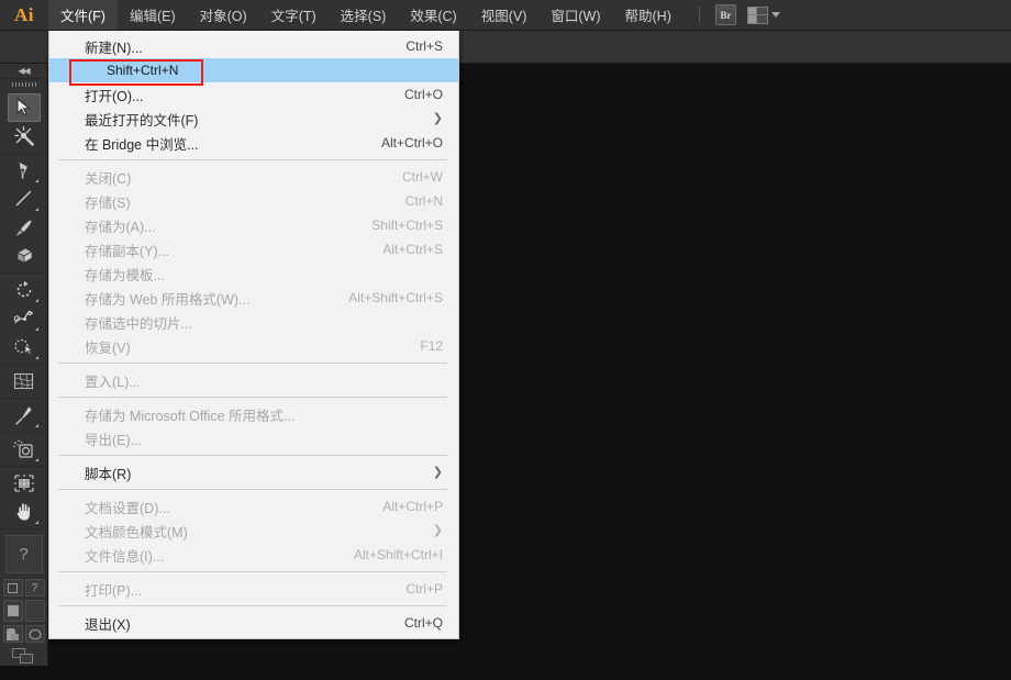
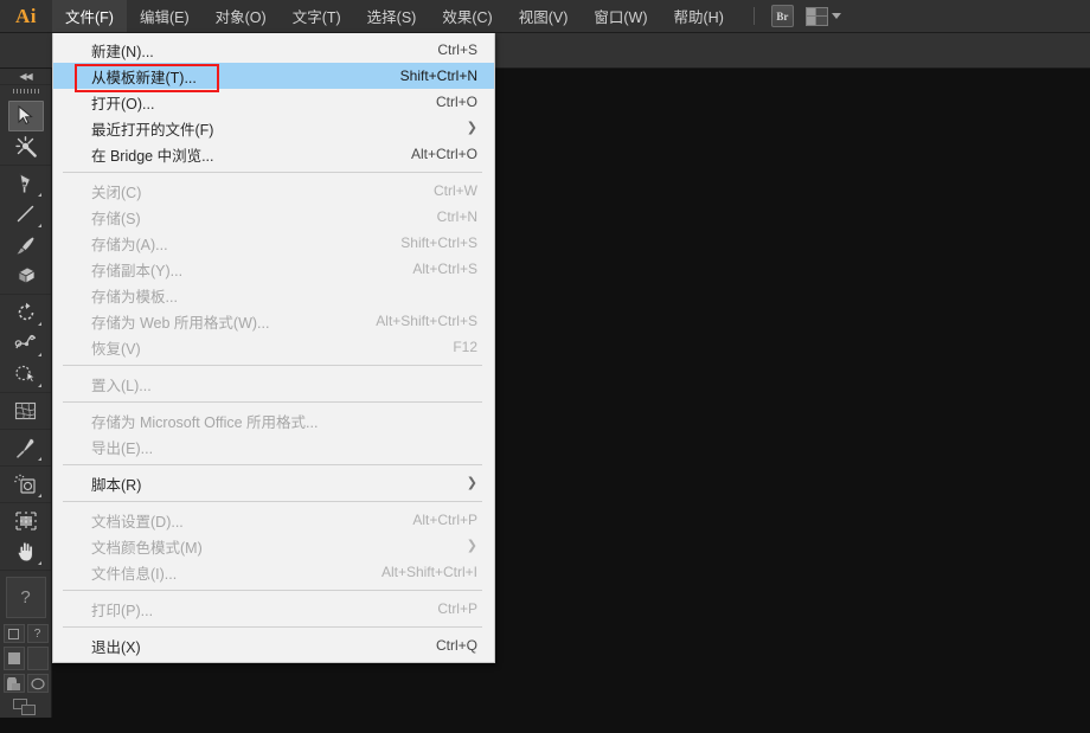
  Ai
  文件(F)
  编辑(E)
  对象(O)
  文字(T)
  选择(S)
  效果(C)
  视图(V)
  窗口(W)
  帮助(H)
  Br
  ◀◀
  ?
  ?
  新建(N)...
  Ctrl+S
+ 从模板新建(T)...
  Shift+Ctrl+N
  打开(O)...
  Ctrl+O
  最近打开的文件(F)
  ❯
  在 Bridge 中浏览...
  Alt+Ctrl+O
  关闭(C)
  Ctrl+W
  存储(S)
  Ctrl+N
  存储为(A)...
  Shift+Ctrl+S
  存储副本(Y)...
  Alt+Ctrl+S
  存储为模板...
  存储为 Web 所用格式(W)...
  Alt+Shift+Ctrl+S
- 存储选中的切片...
  恢复(V)
  F12
  置入(L)...
  存储为 Microsoft Office 所用格式...
  导出(E)...
  脚本(R)
  ❯
  文档设置(D)...
  Alt+Ctrl+P
  文档颜色模式(M)
  ❯
  文件信息(I)...
  Alt+Shift+Ctrl+I
  打印(P)...
  Ctrl+P
  退出(X)
  Ctrl+Q
